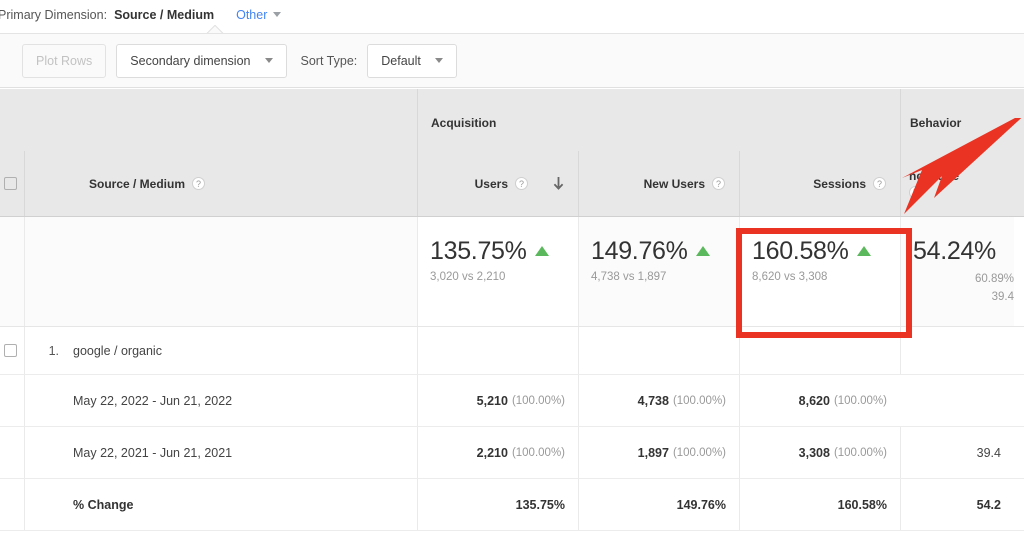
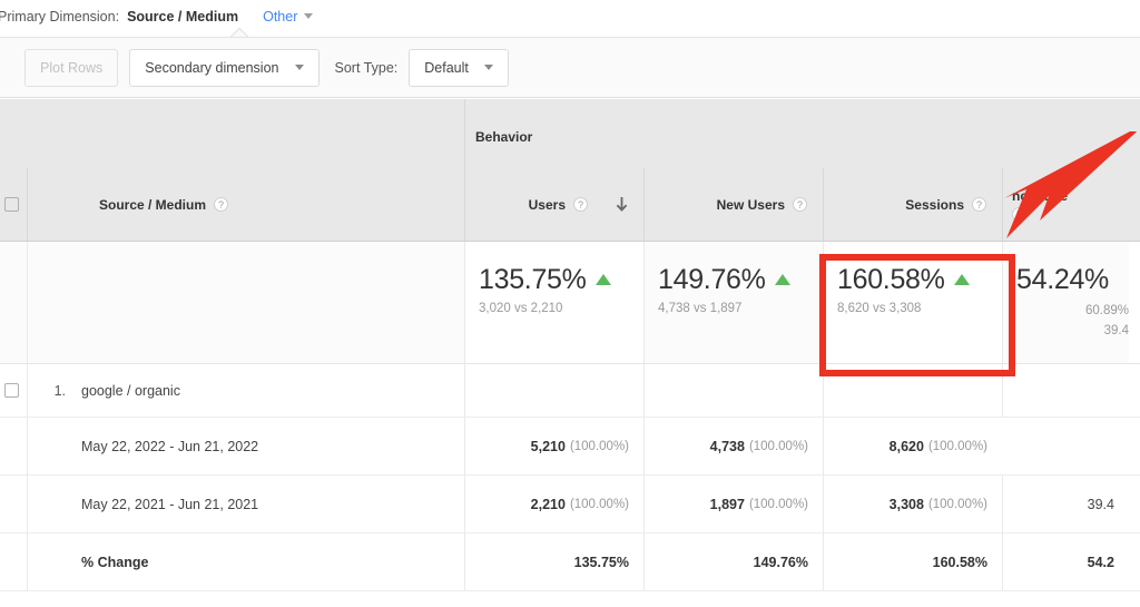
  Primary Dimension:
  Source / Medium
  Other
  Plot Rows
  Secondary dimension
  Sort Type:
  Default
- Acquisition
  Behavior
  Source / Medium
  ?
  Users
  ?
  New Users
  ?
  Sessions
  ?
  135.75%
  3,020 vs 2,210
  149.76%
  4,738 vs 1,897
  160.58%
  8,620 vs 3,308
  54.24%
  60.89%
  39.4
  1.
  google / organic
  May 22, 2022 - Jun 21, 2022
  5,210
  (100.00%)
  4,738
  (100.00%)
  8,620
  (100.00%)
  May 22, 2021 - Jun 21, 2021
  2,210
  (100.00%)
  1,897
  (100.00%)
  3,308
  (100.00%)
  39.4
  % Change
  135.75%
  149.76%
  160.58%
  54.2
